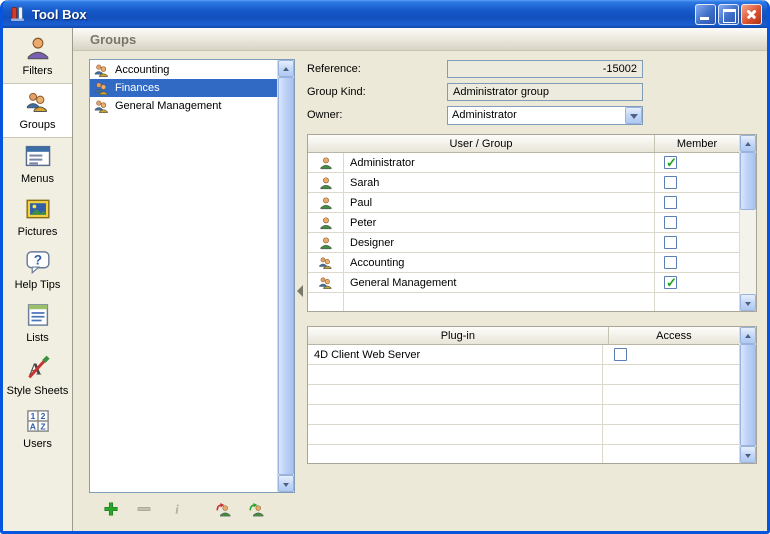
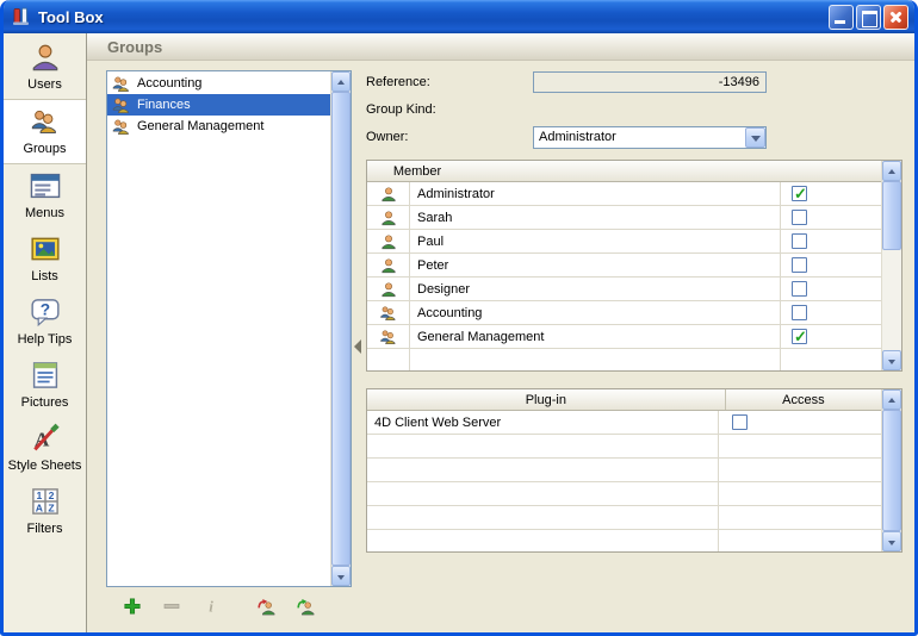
  Tool Box
- Filters
+ Users
  Groups
  Menus
- Pictures
+ Lists
  ?
  Help Tips
- Lists
+ Pictures
  Style Sheets
  1
  2
  A
  Z
- Users
+ Filters
  Groups
  Accounting
  Finances
  General Management
  i
  Reference:
- -15002
+ -13496
  Group Kind:
- Administrator group
  Owner:
  Administrator
- User / Group
  Member
  Administrator
  Sarah
  Paul
  Peter
  Designer
  Accounting
  General Management
  Plug-in
  Access
  4D Client Web Server
